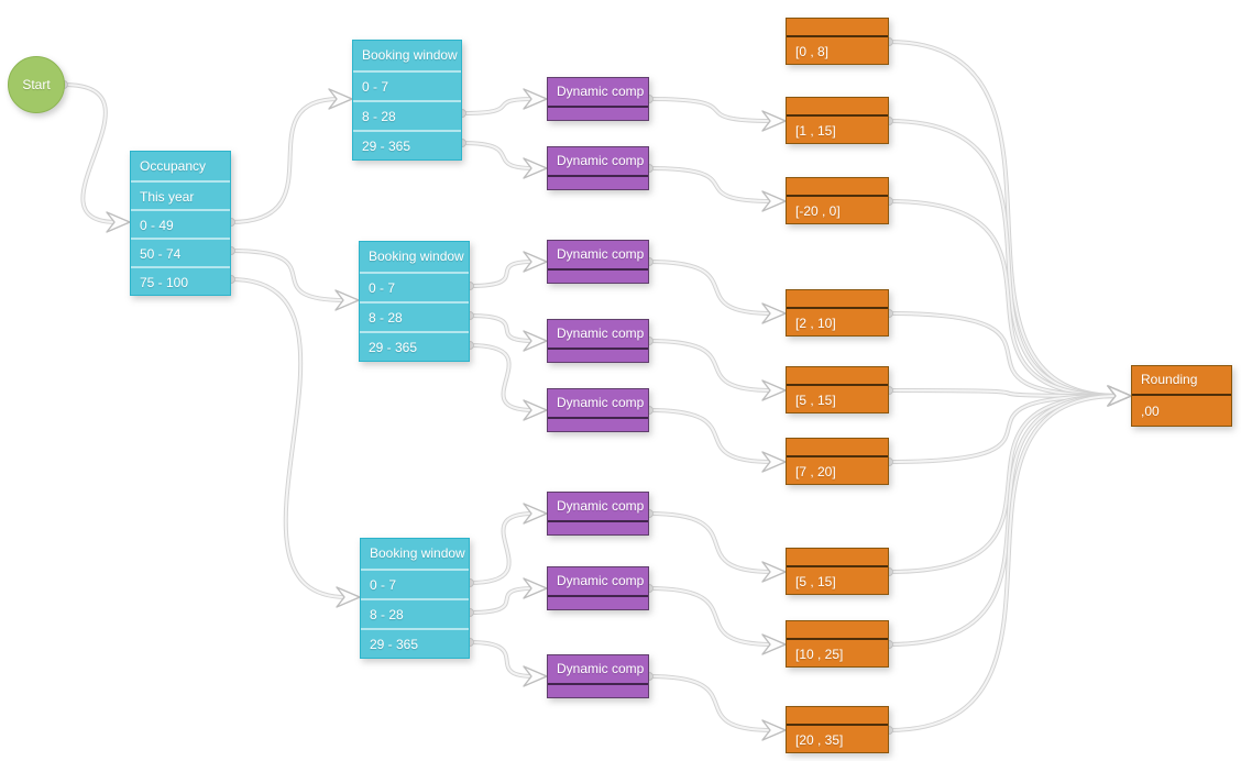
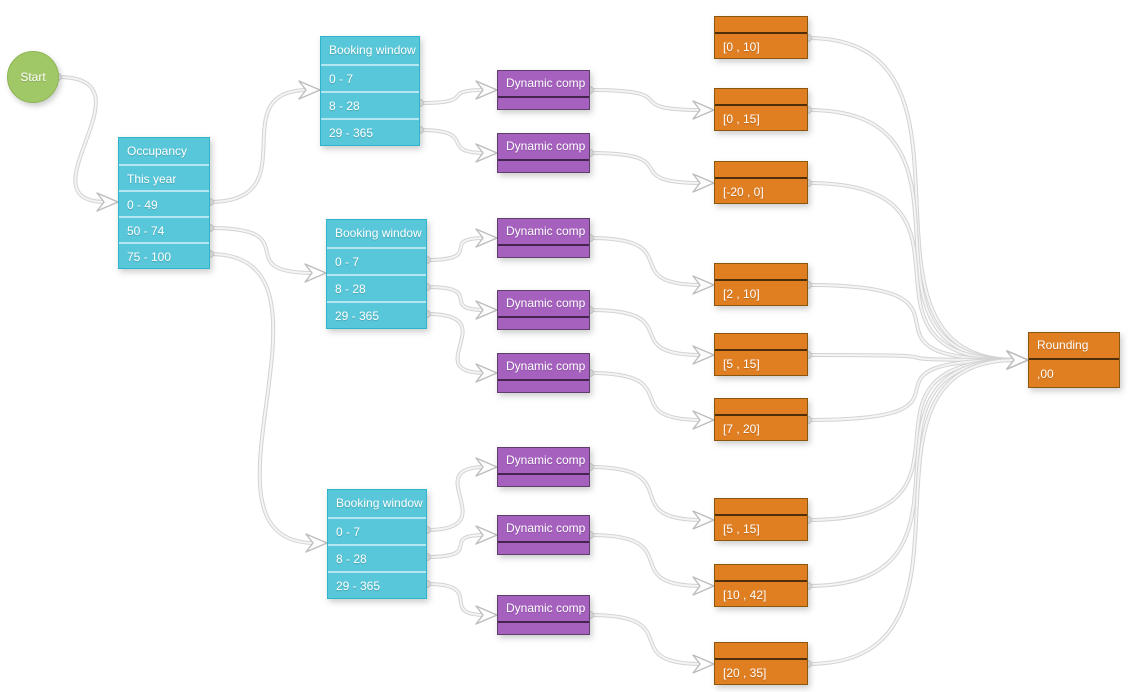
  Start
  Occupancy
  This year
  0 - 49
  50 - 74
  75 - 100
  Booking window
  0 - 7
  8 - 28
  29 - 365
  Booking window
  0 - 7
  8 - 28
  29 - 365
  Booking window
  0 - 7
  8 - 28
  29 - 365
  Dynamic comp
  Dynamic comp
  Dynamic comp
  Dynamic comp
  Dynamic comp
  Dynamic comp
  Dynamic comp
  Dynamic comp
- [0 , 8]
+ [0 , 10]
- [1 , 15]
+ [0 , 15]
  [-20 , 0]
  [2 , 10]
  [5 , 15]
  [7 , 20]
  [5 , 15]
- [10 , 25]
+ [10 , 42]
  [20 , 35]
  Rounding
  ,00
